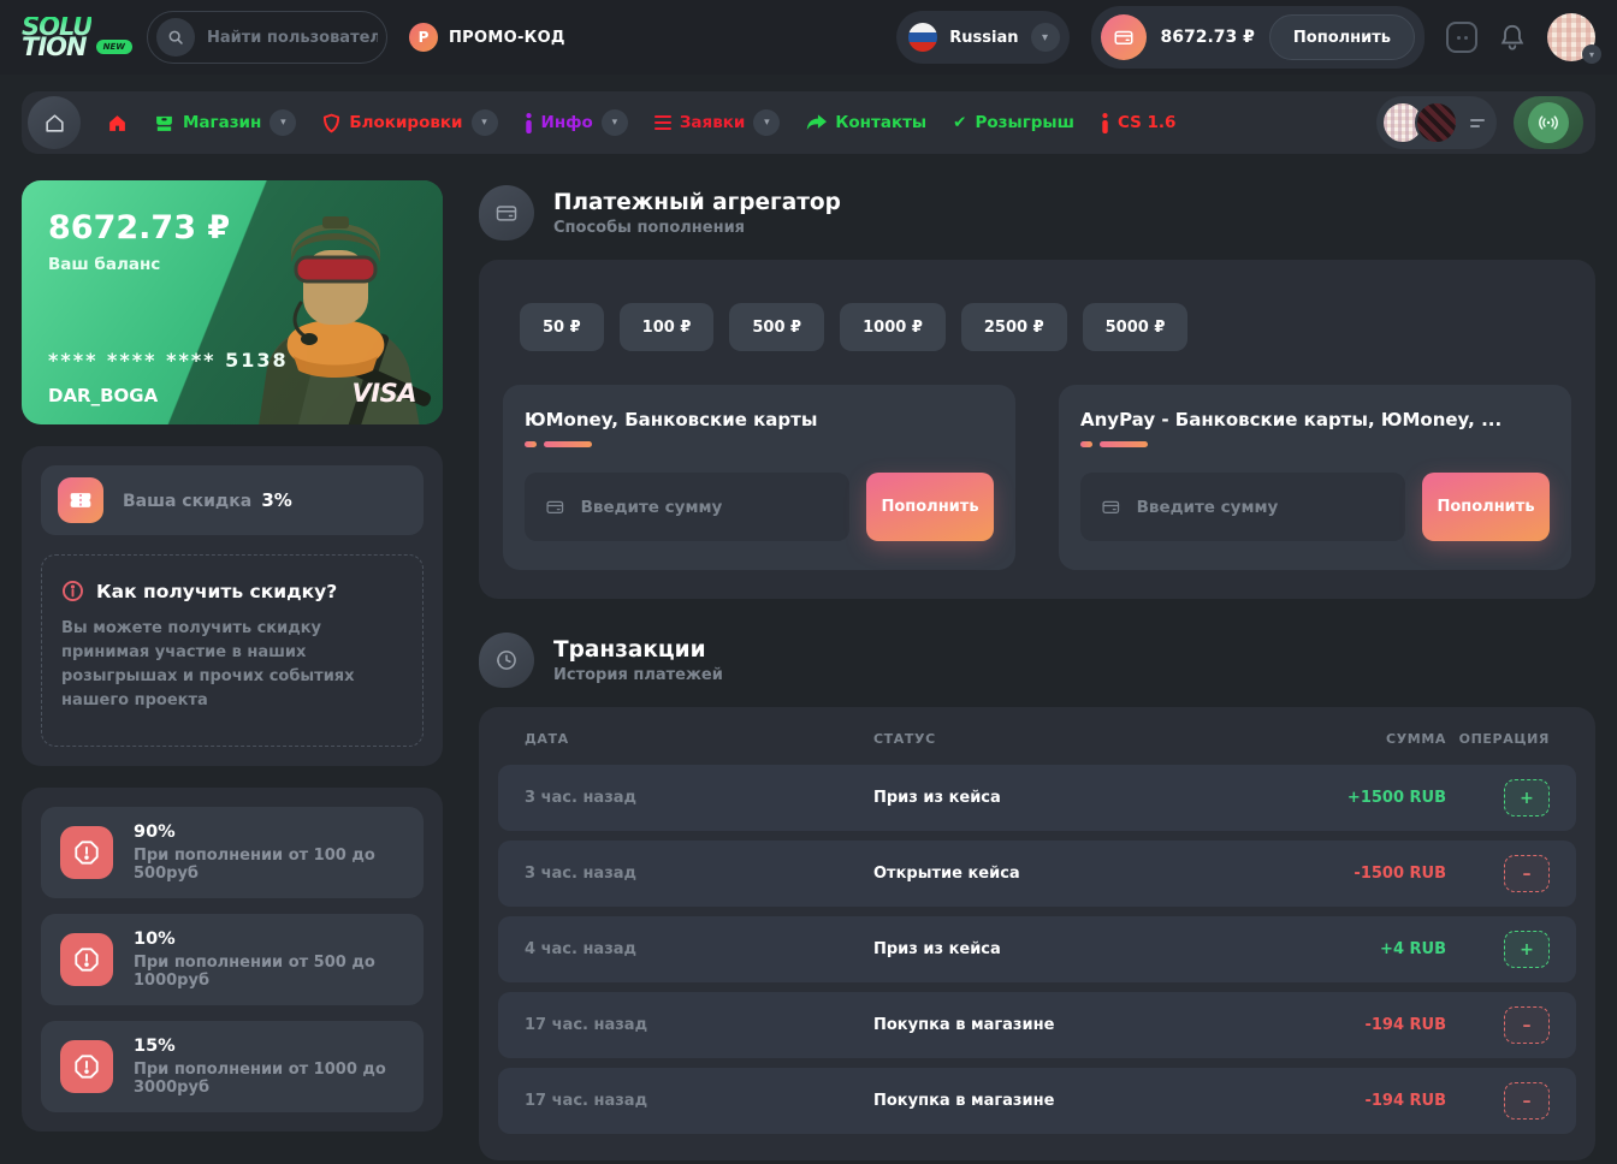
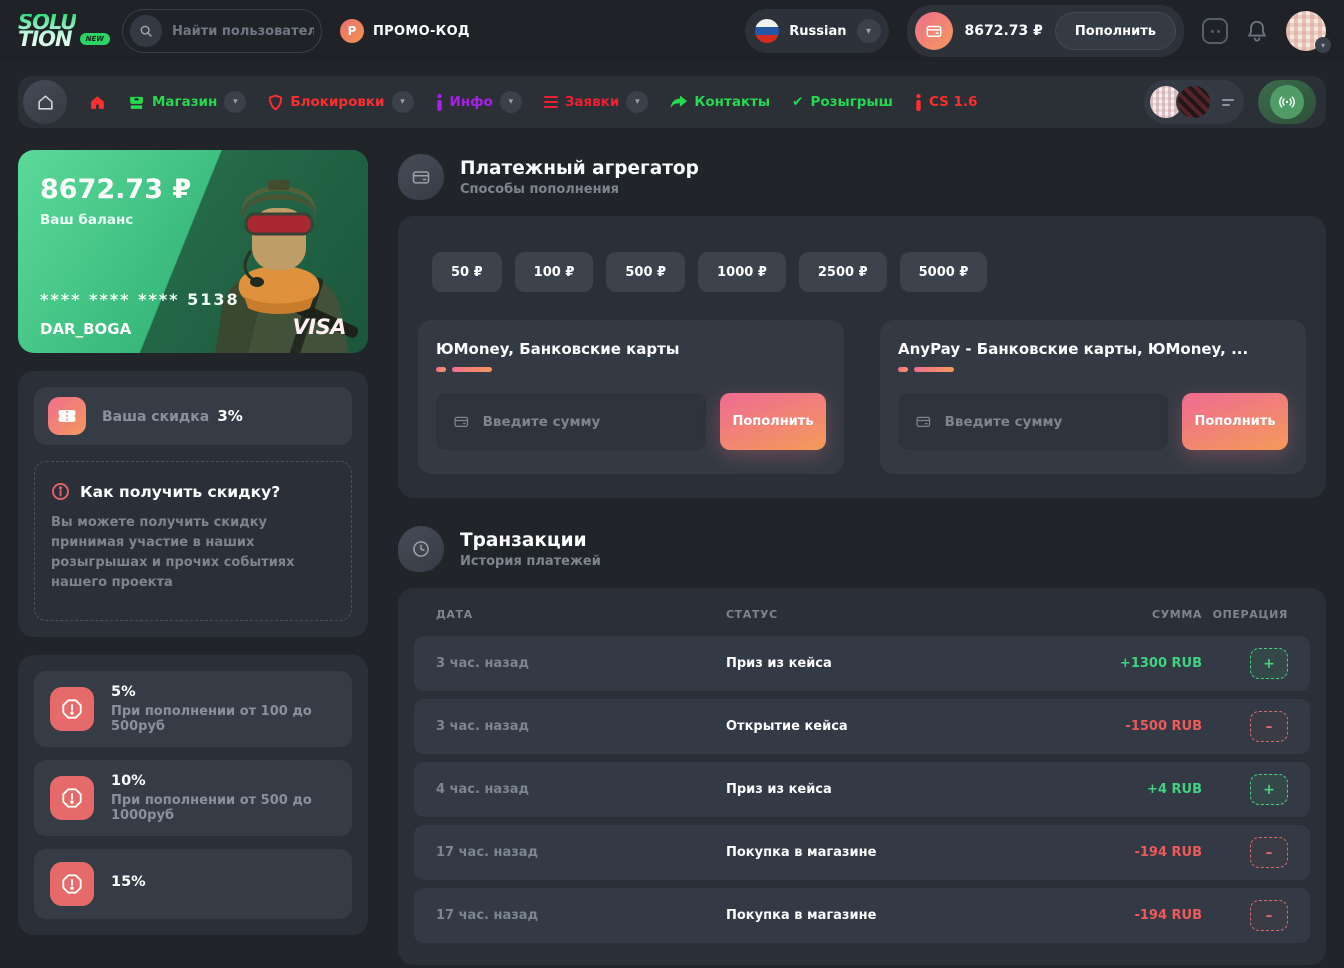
  SOLU
  TION
  NEW
  Найти пользовател
  P
  ПРОМО-КОД
  Russian
  ▾
  8672.73 ₽
  Пополнить
  ▾
  Магазин
  ▾
  Блокировки
  ▾
  Инфо
  ▾
  Заявки
  ▾
  Контакты
  ✔
  Розыгрыш
  CS 1.6
  8672.73 ₽
  Ваш баланс
  **** **** **** 5138
  DAR_BOGA
  VISA
  Ваша скидка 3%
  Как получить скидку?
  Вы можете получить скидку принимая участие в наших розыгрышах и прочих событиях нашего проекта
- 90%
+ 5%
  При пополнении от 100 до 500руб
  10%
  При пополнении от 500 до 1000руб
  15%
- При пополнении от 1000 до 3000руб
  Платежный агрегатор
  Способы пополнения
  50 ₽
  100 ₽
  500 ₽
  1000 ₽
  2500 ₽
  5000 ₽
  ЮMoney, Банковские карты
  Введите сумму
  Пополнить
  AnyPay - Банковские карты, ЮMoney, ...
  Введите сумму
  Пополнить
  Транзакции
  История платежей
  ДАТА
  СТАТУС
  СУММА
  ОПЕРАЦИЯ
  3 час. назад
  Приз из кейса
- +1500 RUB
+ +1300 RUB
  +
  3 час. назад
  Открытие кейса
  -1500 RUB
  –
  4 час. назад
  Приз из кейса
  +4 RUB
  +
  17 час. назад
  Покупка в магазине
  -194 RUB
  –
  17 час. назад
  Покупка в магазине
  -194 RUB
  –
